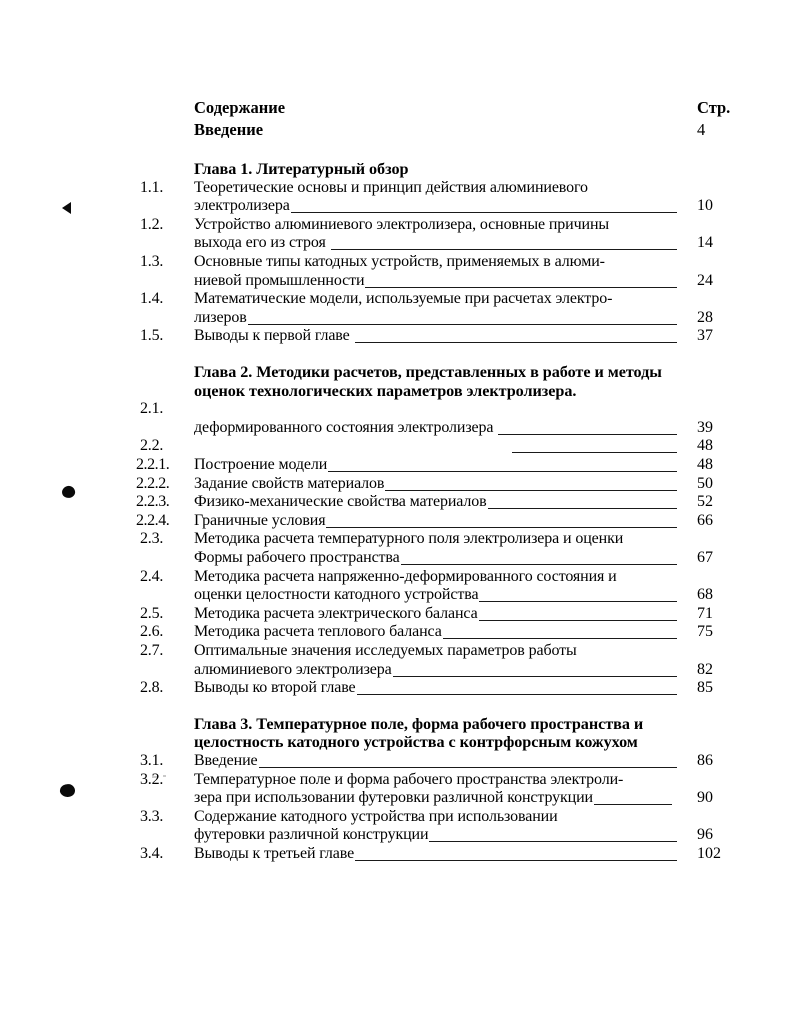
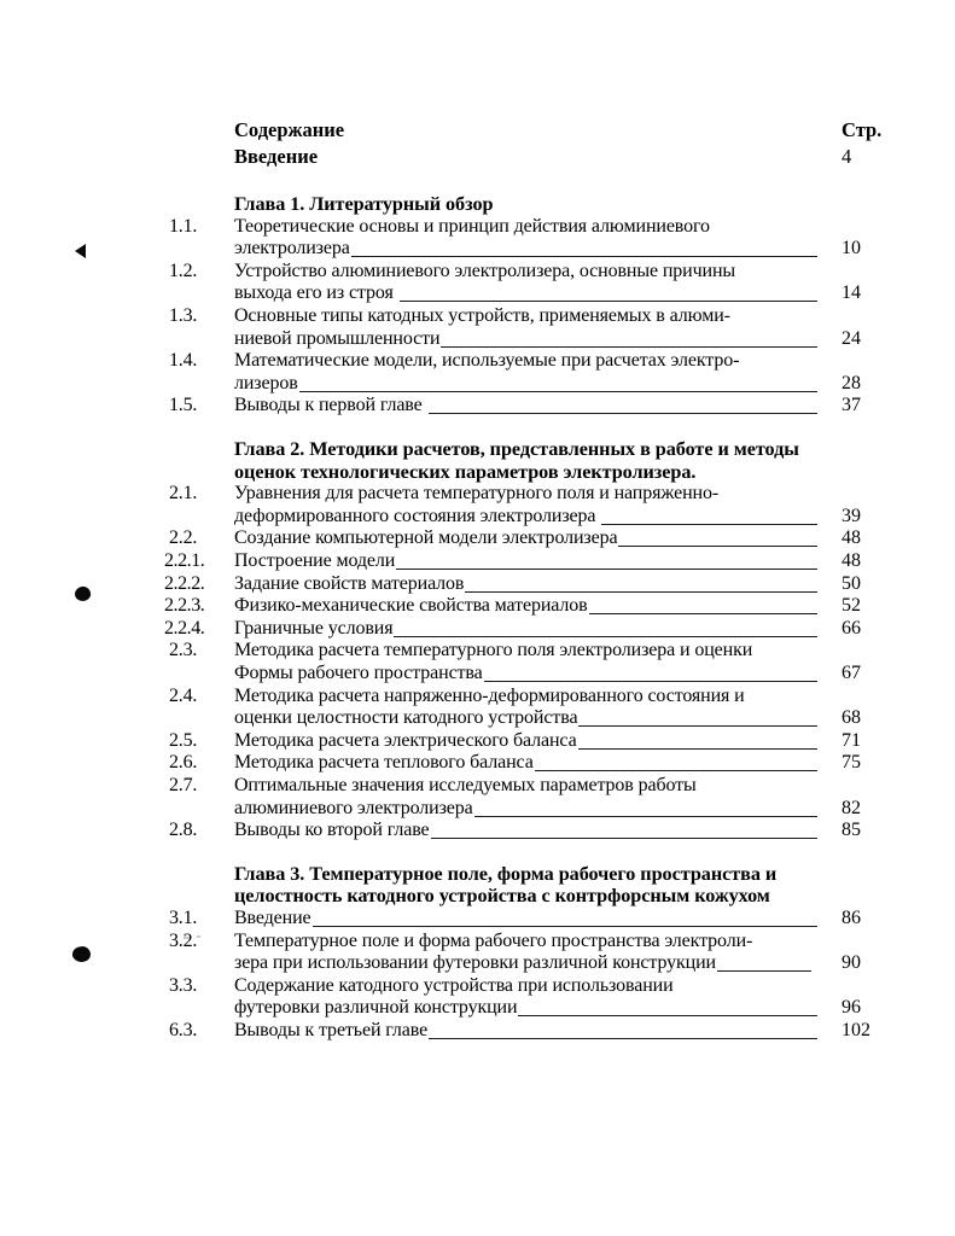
  Содержание
  Стр.
  Введение
  4
  Глава 1. Литературный обзор
  1.1.
  Теоретические основы и принцип действия алюминиевого
  электролизера
  10
  1.2.
  Устройство алюминиевого электролизера, основные причины
  выхода его из строя
  14
  1.3.
  Основные типы катодных устройств, применяемых в алюми-
  ниевой промышленности
  24
  1.4.
  Математические модели, используемые при расчетах электро-
  лизеров
  28
  1.5.
  Выводы к первой главе
  37
  Глава 2. Методики расчетов, представленных в работе и методы оценок технологических параметров электролизера.
  2.1.
+ Уравнения для расчета температурного поля и напряженно-
  деформированного состояния электролизера
  39
  2.2.
+ Создание компьютерной модели электролизера
  48
  2.2.1.
  Построение модели
  48
  2.2.2.
  Задание свойств материалов
  50
  2.2.3.
  Физико-механические свойства материалов
  52
  2.2.4.
  Граничные условия
  66
  2.3.
  Методика расчета температурного поля электролизера и оценки
  Формы рабочего пространства
  67
  2.4.
  Методика расчета напряженно-деформированного состояния и
  оценки целостности катодного устройства
  68
  2.5.
  Методика расчета электрического баланса
  71
  2.6.
  Методика расчета теплового баланса
  75
  2.7.
  Оптимальные значения исследуемых параметров работы
  алюминиевого электролизера
  82
  2.8.
  Выводы ко второй главе
  85
  Глава 3. Температурное поле, форма рабочего пространства и целостность катодного устройства с контрфорсным кожухом
  3.1.
  Введение
  86
  3.2.
  Температурное поле и форма рабочего пространства электроли-
  зера при использовании футеровки различной конструкции
  90
  3.3.
  Содержание катодного устройства при использовании
  футеровки различной конструкции
  96
- 3.4.
+ 6.3.
  Выводы к третьей главе
  102
